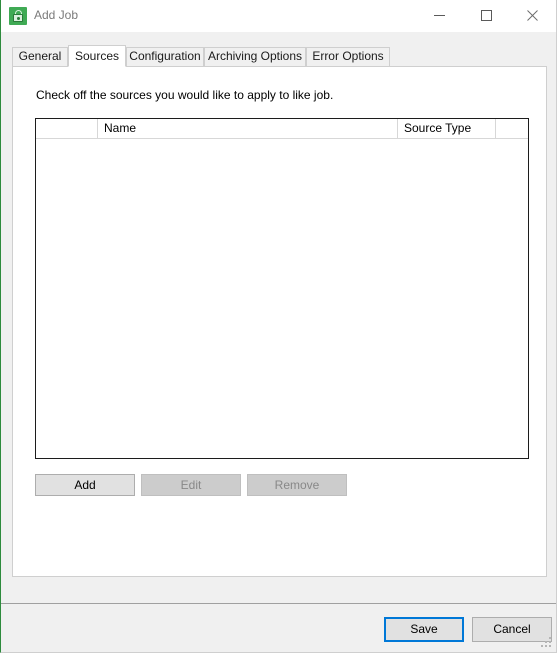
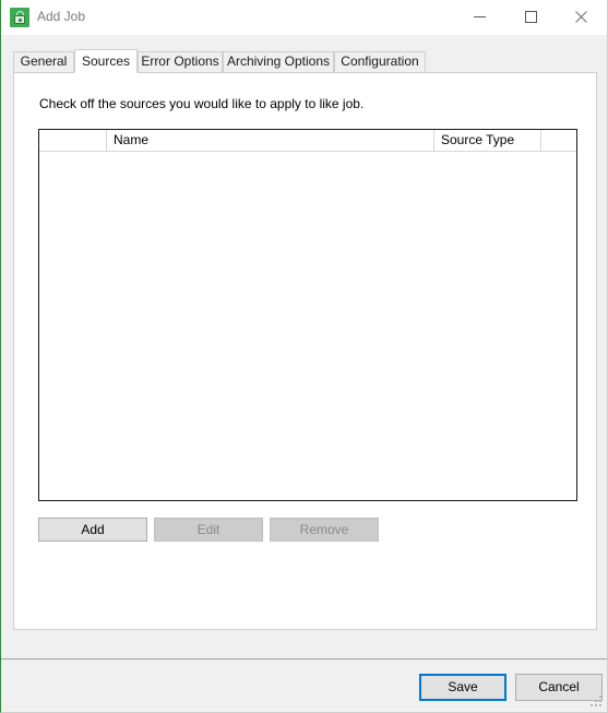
  Add Job
  General
  Sources
- Configuration
+ Error Options
  Archiving Options
- Error Options
+ Configuration
  Check off the sources you would like to apply to like job.
  Name
  Source Type
  Add
  Edit
  Remove
  Save
  Cancel
